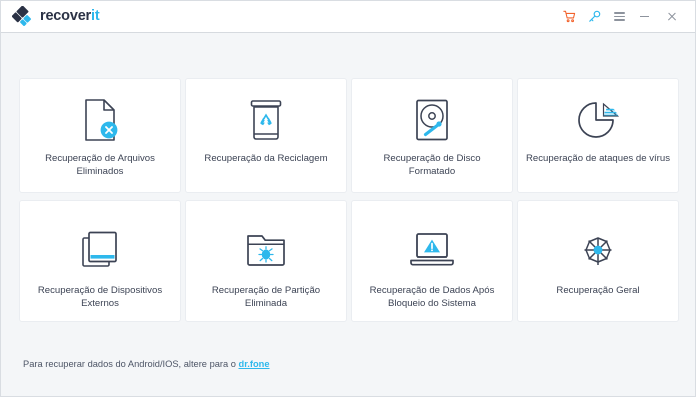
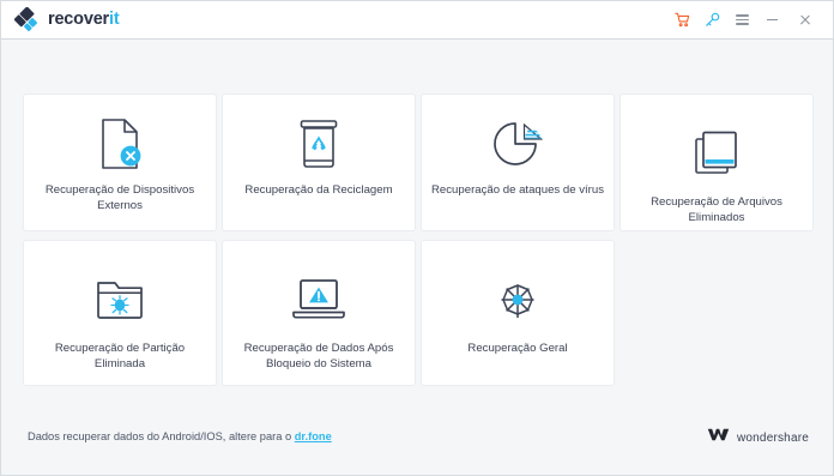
  recoverit
- Recuperação de Arquivos Eliminados
+ Recuperação de Dispositivos Externos
  Recuperação da Reciclagem
- Recuperação de Disco Formatado
  Recuperação de ataques de vírus
- Recuperação de Dispositivos Externos
+ Recuperação de Arquivos Eliminados
  Recuperação de Partição Eliminada
  Recuperação de Dados Após Bloqueio do Sistema
  Recuperação Geral
- Para recuperar dados do Android/IOS, altere para o dr.fone
+ Dados recuperar dados do Android/IOS, altere para o dr.fone
+ wondershare
